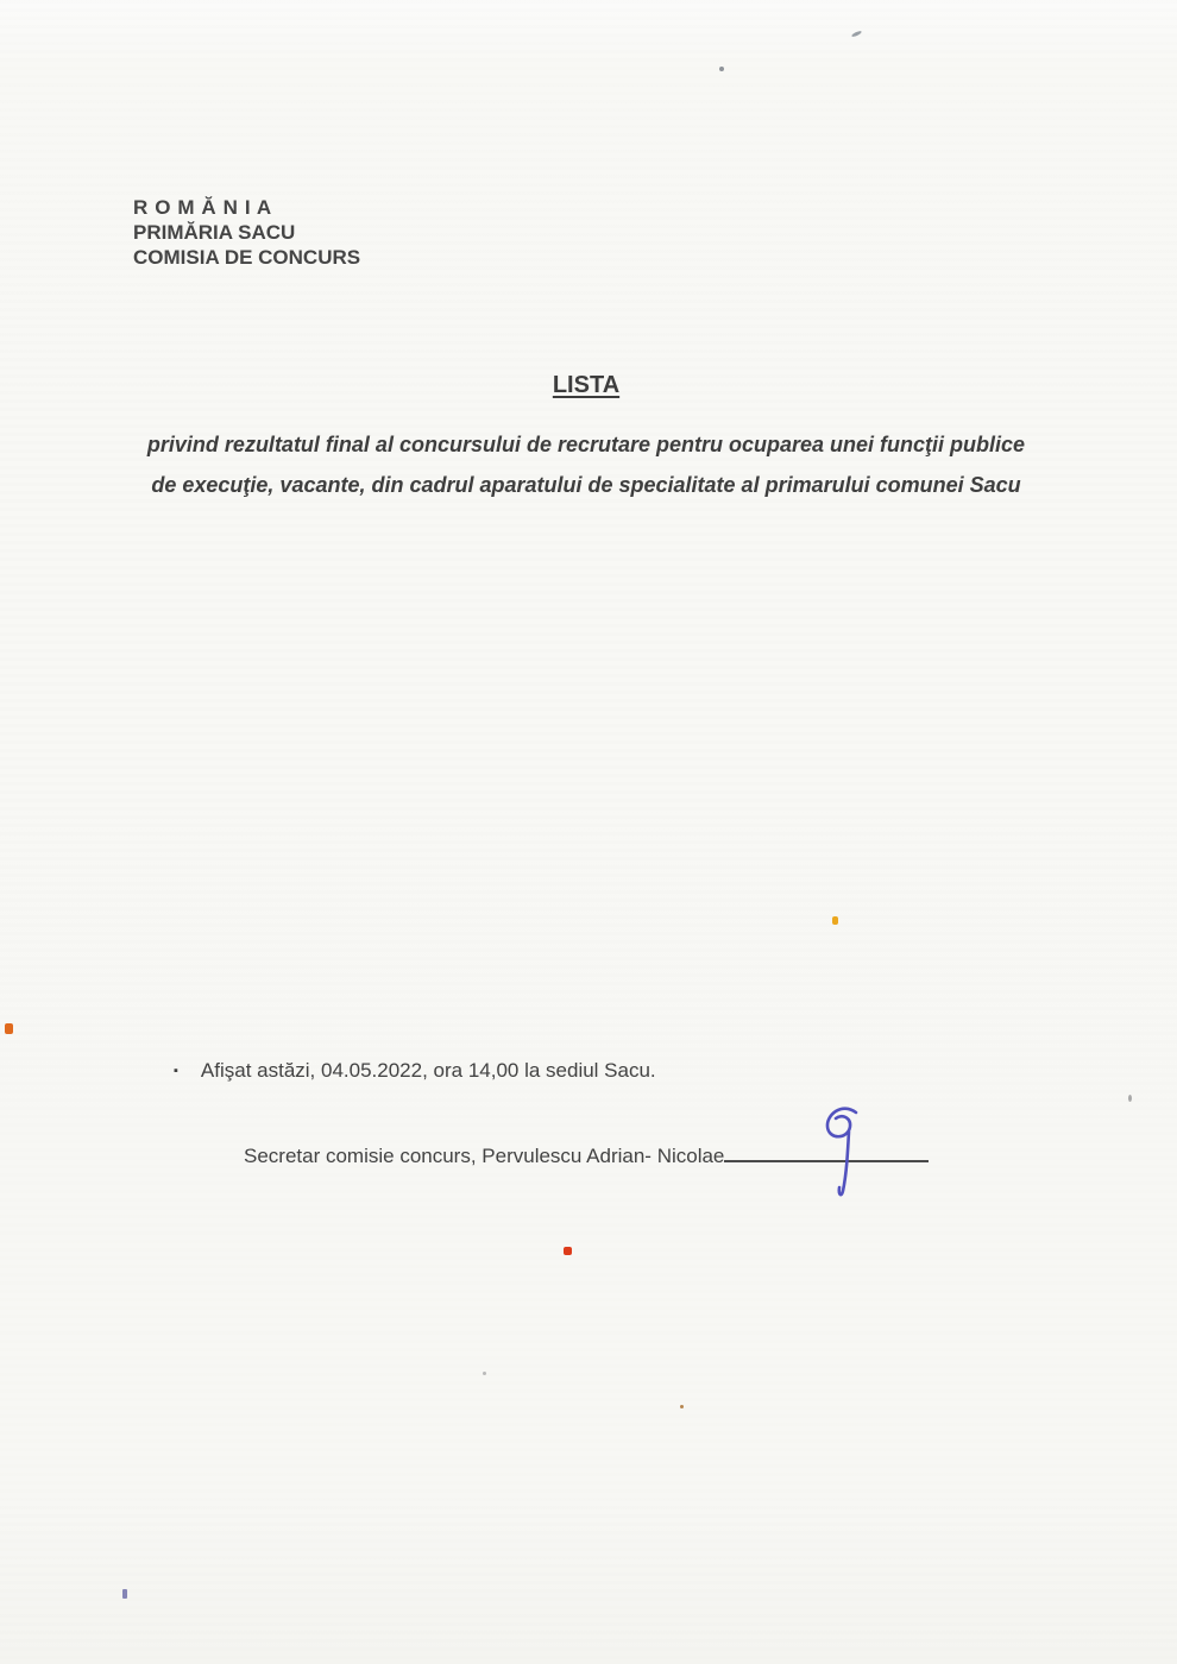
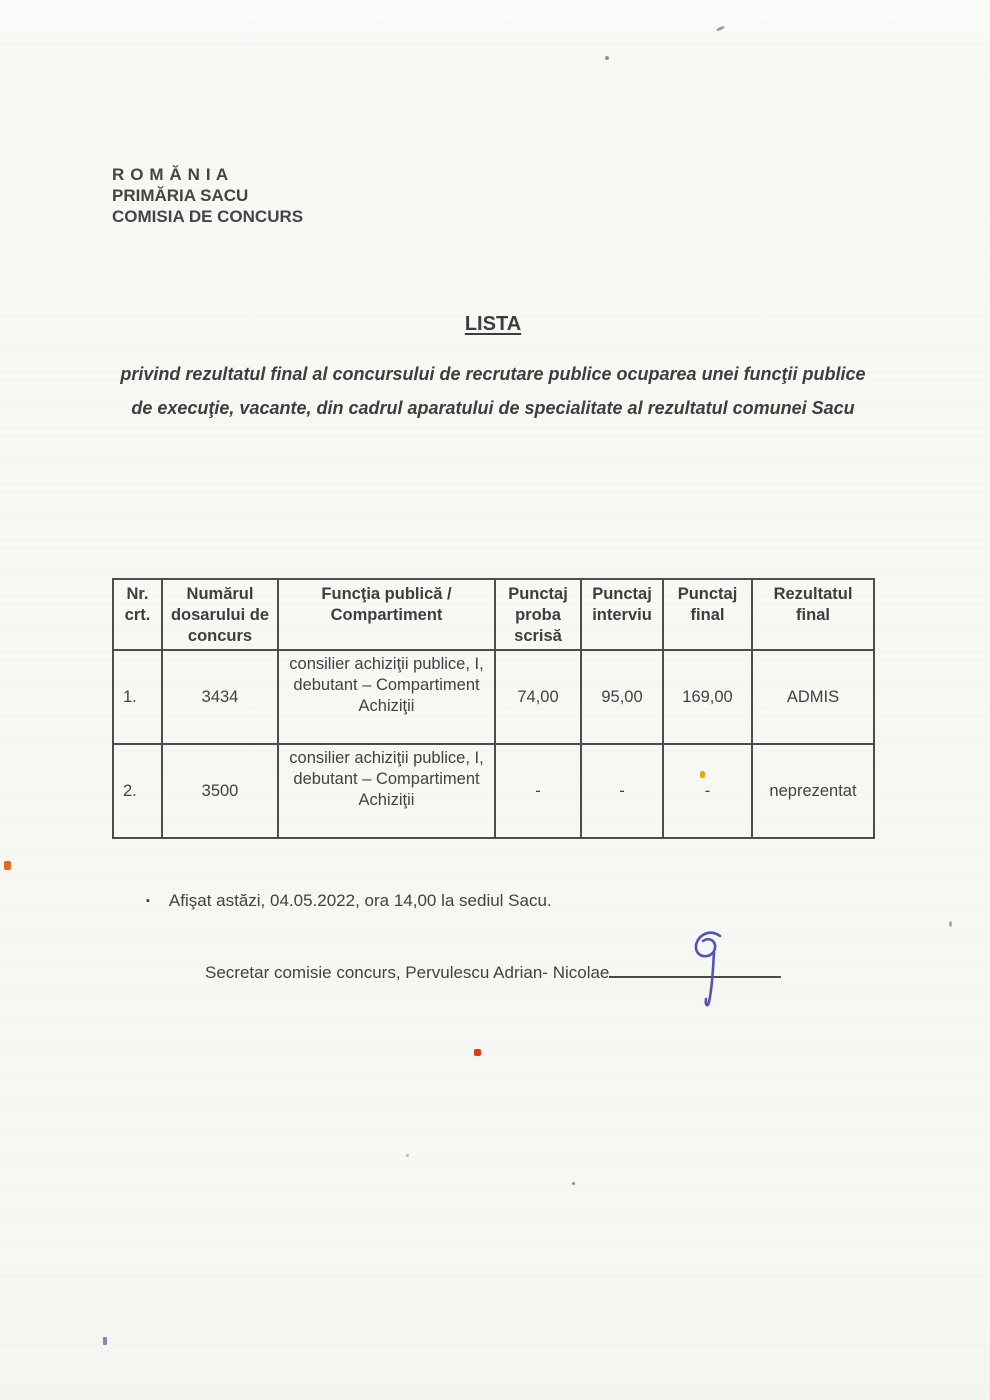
  R O M Ă N I A
  PRIMĂRIA SACU
  COMISIA DE CONCURS
  LISTA
- privind rezultatul final al concursului de recrutare pentru ocuparea unei funcţii publice
+ privind rezultatul final al concursului de recrutare publice ocuparea unei funcţii publice
- de execuţie, vacante, din cadrul aparatului de specialitate al primarului comunei Sacu
+ de execuţie, vacante, din cadrul aparatului de specialitate al rezultatul comunei Sacu
+ Nr. crt.	Numărul dosarului de concurs	Funcţia publică / Compartiment	Punctaj proba scrisă	Punctaj interviu	Punctaj final	Rezultatul final
+ 1.	3434	consilier achiziţii publice, I, debutant – Compartiment Achiziţii	74,00	95,00	169,00	ADMIS
+ 2.	3500	consilier achiziţii publice, I, debutant – Compartiment Achiziţii	-	-	-	neprezentat
  ▪
  Afişat astăzi, 04.05.2022, ora 14,00 la sediul Sacu.
  Secretar comisie concurs, Pervulescu Adrian- Nicolae
